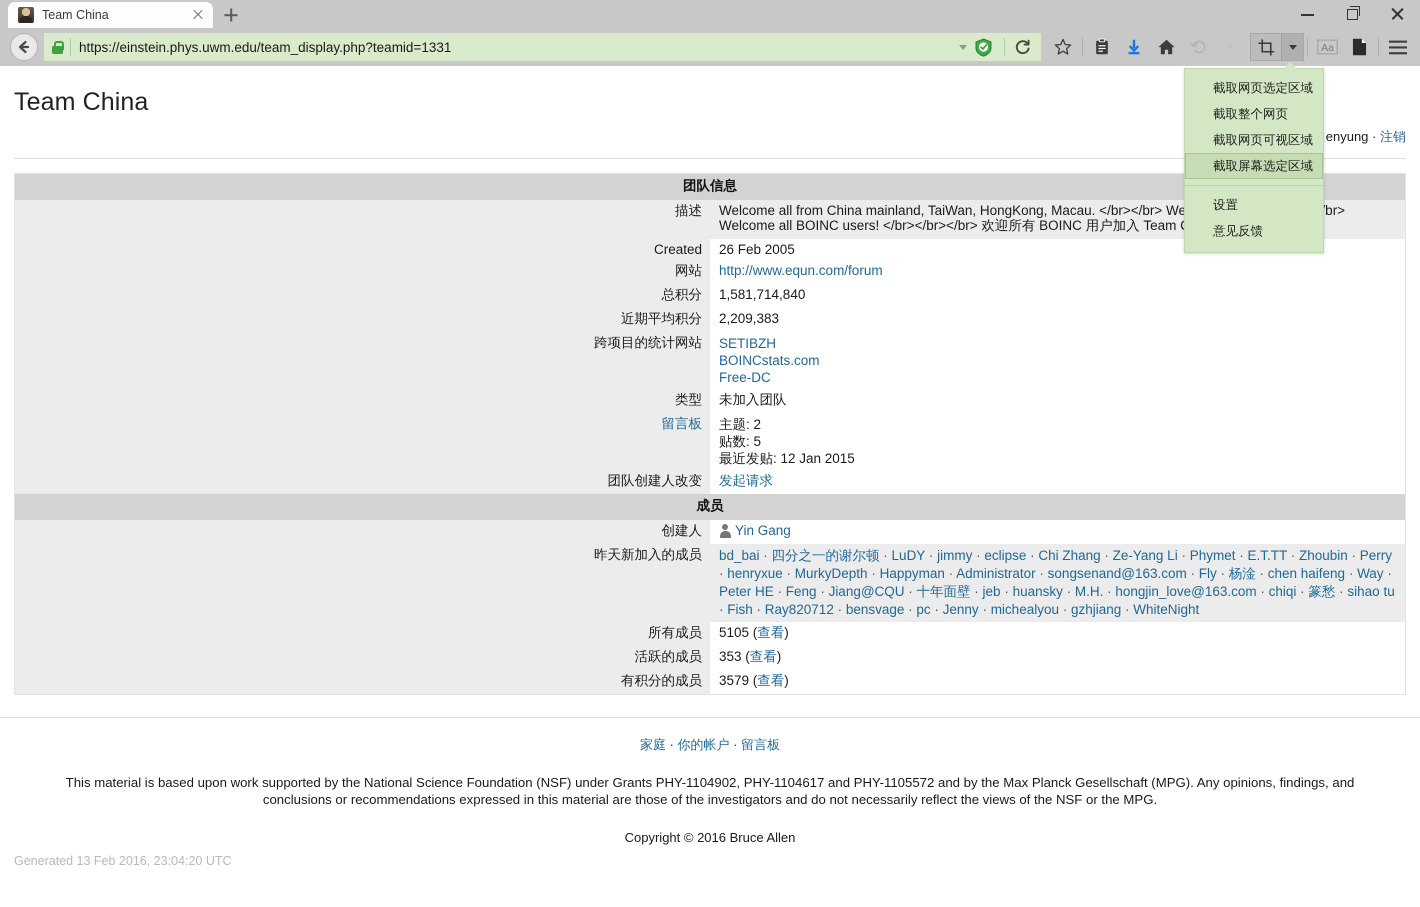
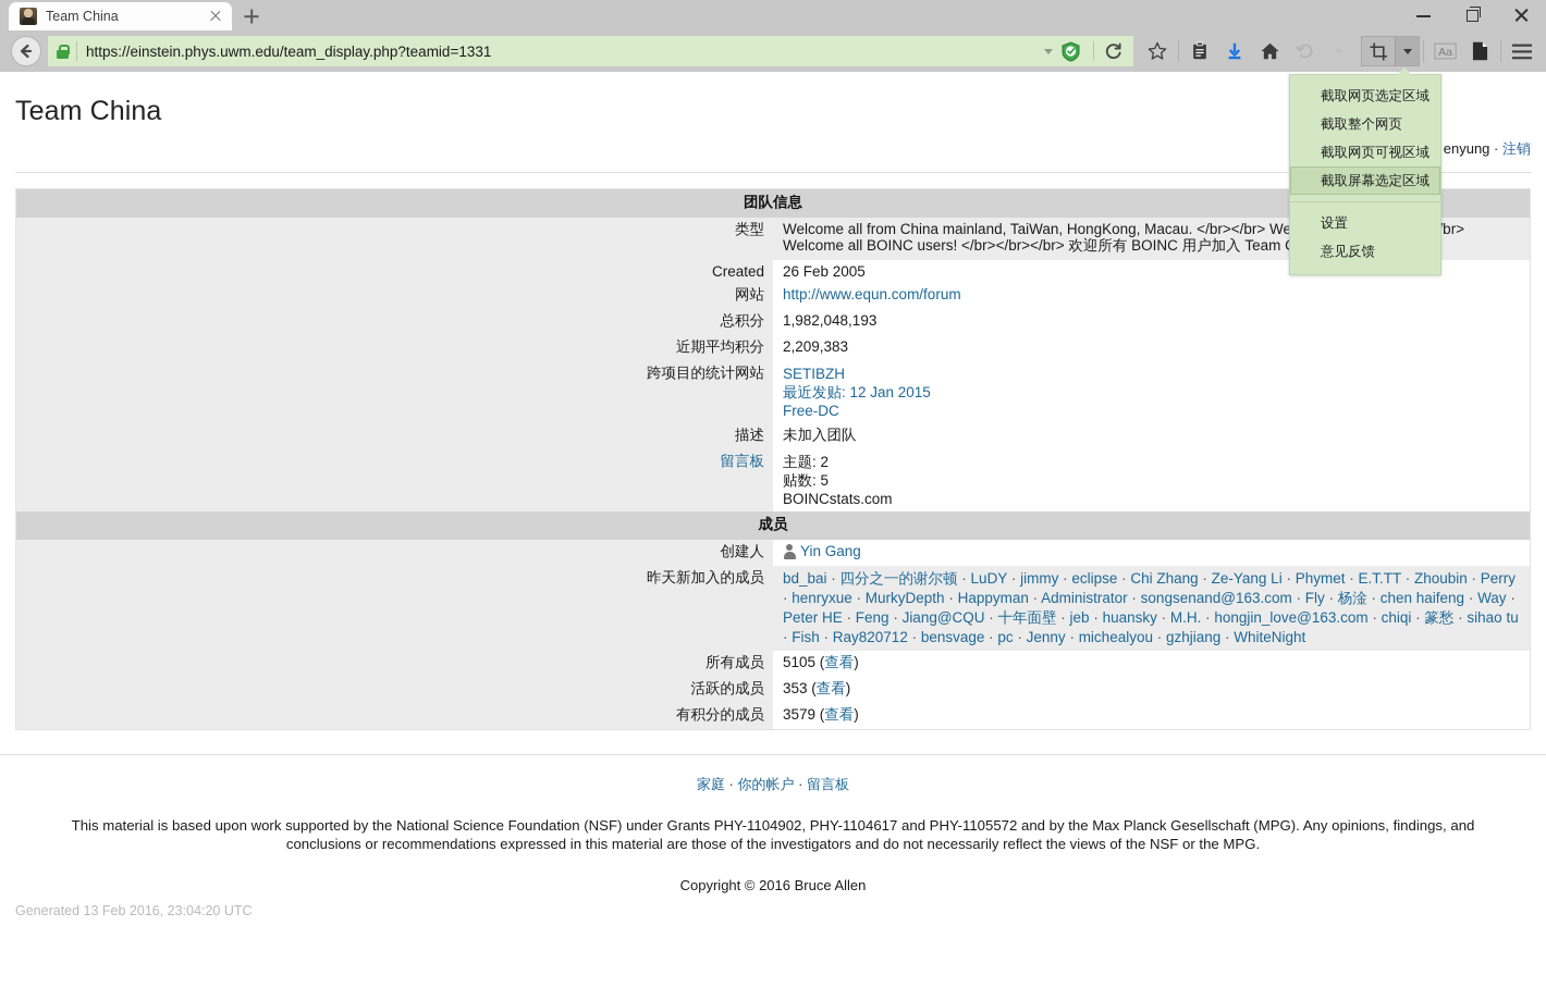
  Team China
  https://einstein.phys.uwm.edu/team_display.php?teamid=1331
  Aa
  Team China
  enyung · 注销
  团队信息
- 描述	Welcome all from China mainland, TaiWan, HongKong, Macau. </br></br> Webr> Welcome all BOINC users! </br></br></br> 欢迎所有 BOINC 用户加入 Team
+ 类型	Welcome all from China mainland, TaiWan, HongKong, Macau. </br></br> Webr> Welcome all BOINC users! </br></br></br> 欢迎所有 BOINC 用户加入 Team
  Created	26 Feb 2005
  网站	http://www.equn.com/forum
- 总积分	1,581,714,840
+ 总积分	1,982,048,193
  近期平均积分	2,209,383
- 跨项目的统计网站	SETIBZH BOINCstats.com Free-DC
+ 跨项目的统计网站	SETIBZH 最近发贴: 12 Jan 2015 Free-DC
- 类型	未加入团队
+ 描述	未加入团队
- 留言板	主题: 2 贴数: 5 最近发贴: 12 Jan 2015
+ 留言板	主题: 2 贴数: 5 BOINCstats.com
- 团队创建人改变	发起请求
  成员
  创建人	Yin Gang
  昨天新加入的成员	bd_bai · 四分之一的谢尔顿 · LuDY · jimmy · eclipse · Chi Zhang · Ze-Yang Li · Phymet · E.T.TT · Zhoubin · Perry · henryxue · MurkyDepth · Happyman · Administrator · songsenand@163.com · Fly · 杨淦 · chen haifeng · Way · Peter HE · Feng · Jiang@CQU · 十年面壁 · jeb · huansky · M.H. · hongjin_love@163.com · chiqi · 篆愁 · sihao tu · Fish · Ray820712 · bensvage · pc · Jenny · michealyou · gzhjiang · WhiteNight
  所有成员	5105 (查看)
  活跃的成员	353 (查看)
  有积分的成员	3579 (查看)
  家庭 · 你的帐户 · 留言板
  This material is based upon work supported by the National Science Foundation (NSF) under Grants PHY-1104902, PHY-1104617 and PHY-1105572 and by the Max Planck Gesellschaft (MPG). Any opinions, findings, and conclusions or recommendations expressed in this material are those of the investigators and do not necessarily reflect the views of the NSF or the MPG.
  Copyright © 2016 Bruce Allen
  Generated 13 Feb 2016, 23:04:20 UTC
  截取网页选定区域
  截取整个网页
  截取网页可视区域
  截取屏幕选定区域
  设置
  意见反馈
